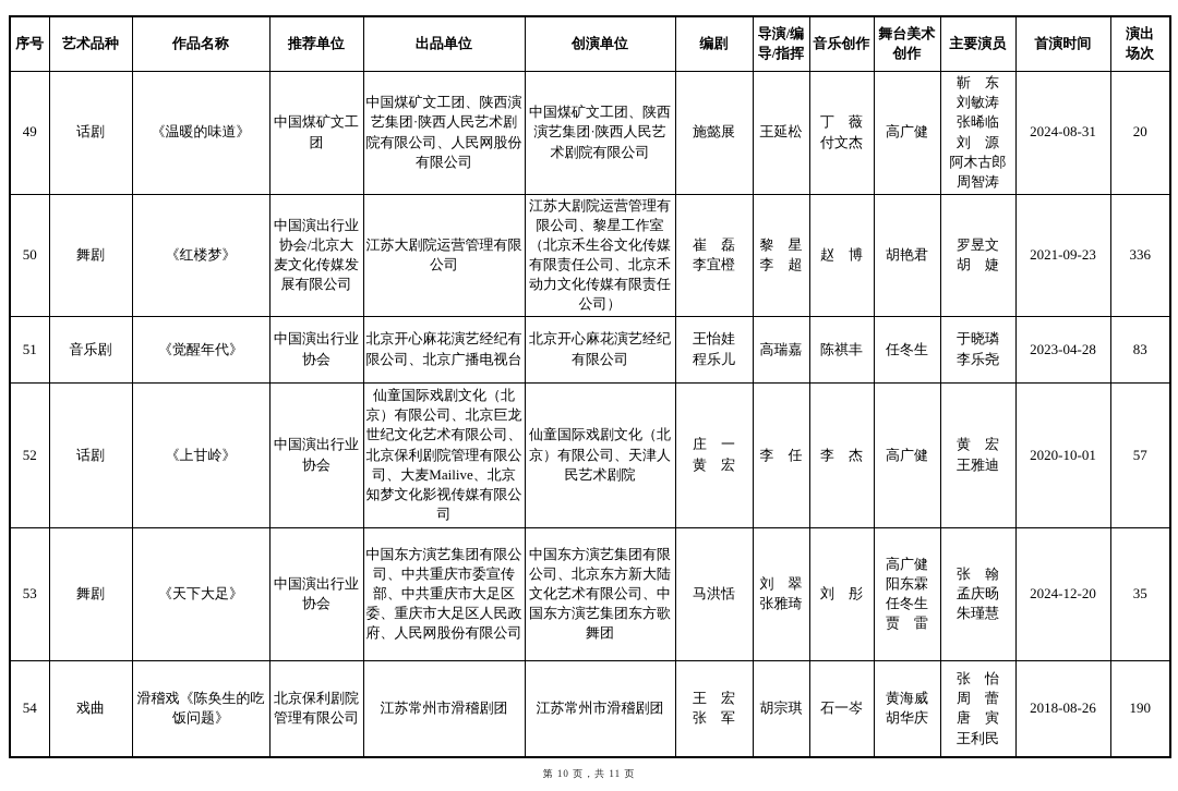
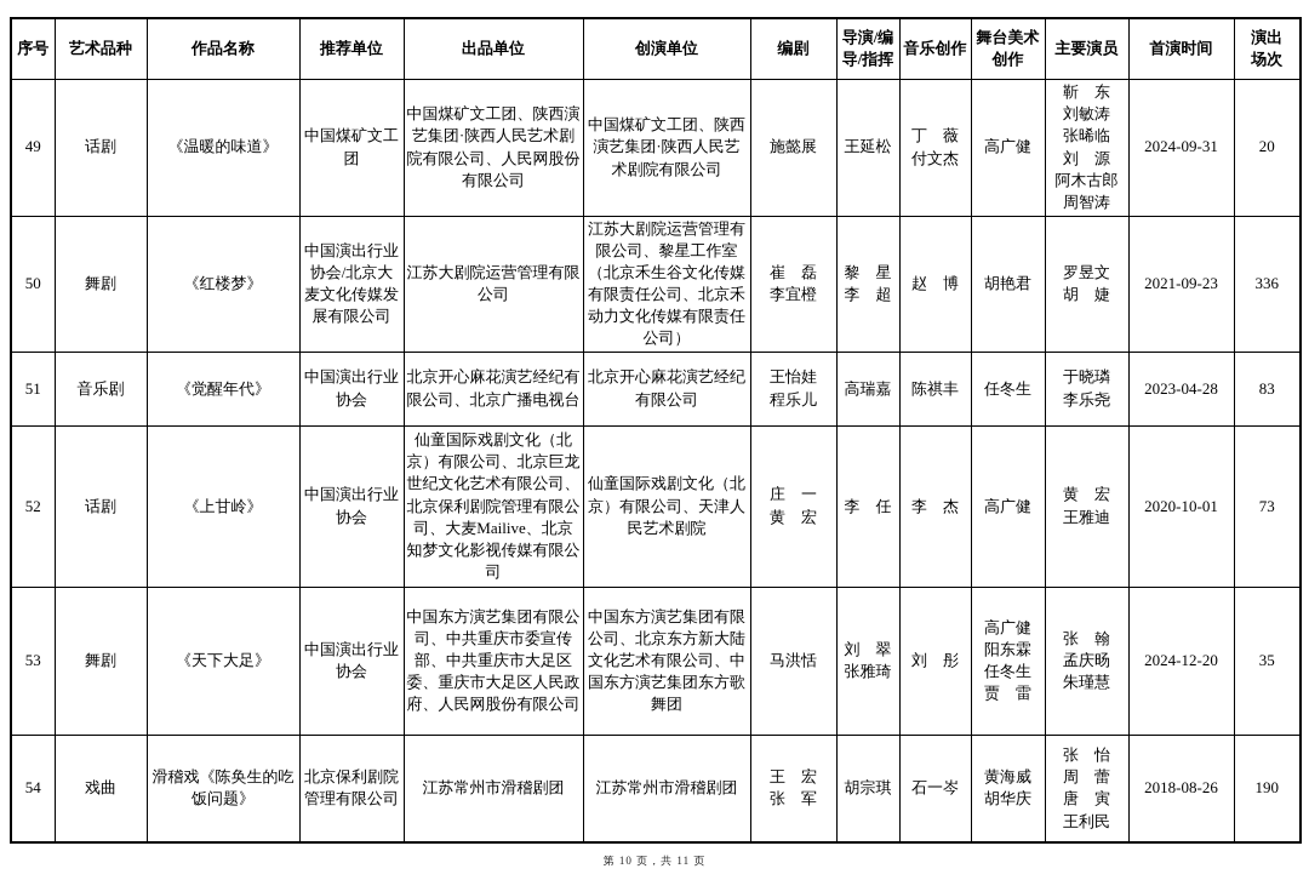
  序号	艺术品种	作品名称	推荐单位	出品单位	创演单位	编剧	导演/编 导/指挥	音乐创作	舞台美术 创作	主要演员	首演时间	演出 场次
- 49	话剧	《温暖的味道》	中国煤矿文工团	中国煤矿文工团、陕西演艺集团·陕西人民艺术剧院有限公司、人民网股份有限公司	中国煤矿文工团、陕西演艺集团·陕西人民艺术剧院有限公司	施懿展	王延松	丁 薇 付文杰	高广健	靳 东 刘敏涛 张晞临 刘 源 阿木古郎 周智涛	2024-08-31	20
+ 49	话剧	《温暖的味道》	中国煤矿文工团	中国煤矿文工团、陕西演艺集团·陕西人民艺术剧院有限公司、人民网股份有限公司	中国煤矿文工团、陕西演艺集团·陕西人民艺术剧院有限公司	施懿展	王延松	丁 薇 付文杰	高广健	靳 东 刘敏涛 张晞临 刘 源 阿木古郎 周智涛	2024-09-31	20
  50	舞剧	《红楼梦》	中国演出行业协会/北京大麦文化传媒发展有限公司	江苏大剧院运营管理有限公司	江苏大剧院运营管理有限公司、黎星工作室（北京禾生谷文化传媒有限责任公司、北京禾动力文化传媒有限责任公司）	崔 磊 李宜橙	黎 星 李 超	赵 博	胡艳君	罗昱文 胡 婕	2021-09-23	336
  51	音乐剧	《觉醒年代》	中国演出行业协会	北京开心麻花演艺经纪有限公司、北京广播电视台	北京开心麻花演艺经纪有限公司	王怡娃 程乐儿	高瑞嘉	陈祺丰	任冬生	于晓璘 李乐尧	2023-04-28	83
- 52	话剧	《上甘岭》	中国演出行业协会	仙童国际戏剧文化（北京）有限公司、北京巨龙世纪文化艺术有限公司、北京保利剧院管理有限公司、大麦Mailive、北京知梦文化影视传媒有限公司	仙童国际戏剧文化（北京）有限公司、天津人民艺术剧院	庄 一 黄 宏	李 任	李 杰	高广健	黄 宏 王雅迪	2020-10-01	57
+ 52	话剧	《上甘岭》	中国演出行业协会	仙童国际戏剧文化（北京）有限公司、北京巨龙世纪文化艺术有限公司、北京保利剧院管理有限公司、大麦Mailive、北京知梦文化影视传媒有限公司	仙童国际戏剧文化（北京）有限公司、天津人民艺术剧院	庄 一 黄 宏	李 任	李 杰	高广健	黄 宏 王雅迪	2020-10-01	73
  53	舞剧	《天下大足》	中国演出行业协会	中国东方演艺集团有限公司、中共重庆市委宣传部、中共重庆市大足区委、重庆市大足区人民政府、人民网股份有限公司	中国东方演艺集团有限公司、北京东方新大陆文化艺术有限公司、中国东方演艺集团东方歌舞团	马洪恬	刘 翠 张雅琦	刘 彤	高广健 阳东霖 任冬生 贾 雷	张 翰 孟庆旸 朱瑾慧	2024-12-20	35
  54	戏曲	滑稽戏《陈奂生的吃饭问题》	北京保利剧院管理有限公司	江苏常州市滑稽剧团	江苏常州市滑稽剧团	王 宏 张 军	胡宗琪	石一岑	黄海威 胡华庆	张 怡 周 蕾 唐 寅 王利民	2018-08-26	190
  第 10 页，共 11 页
